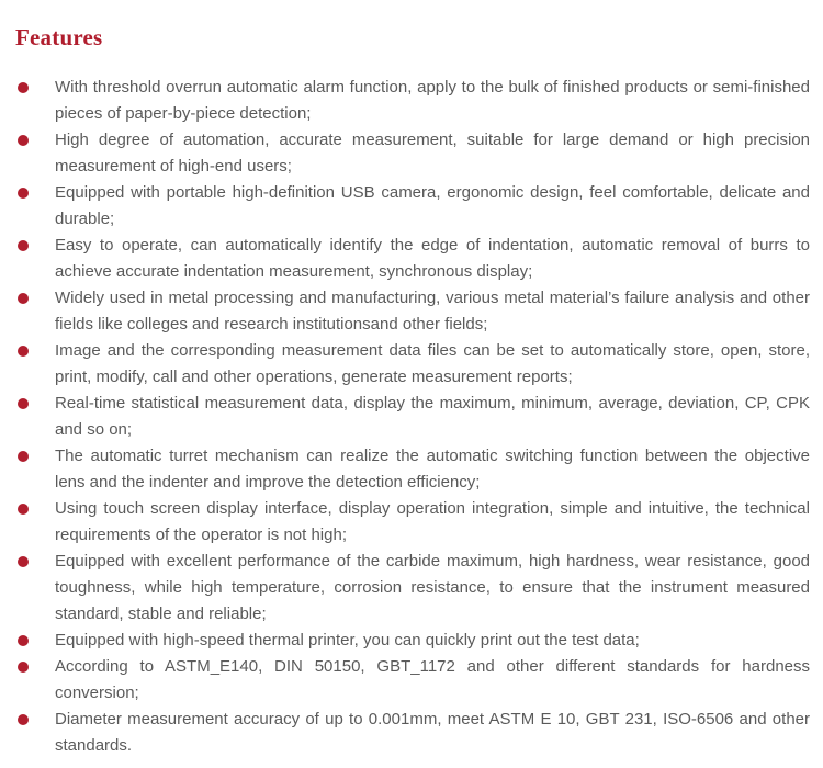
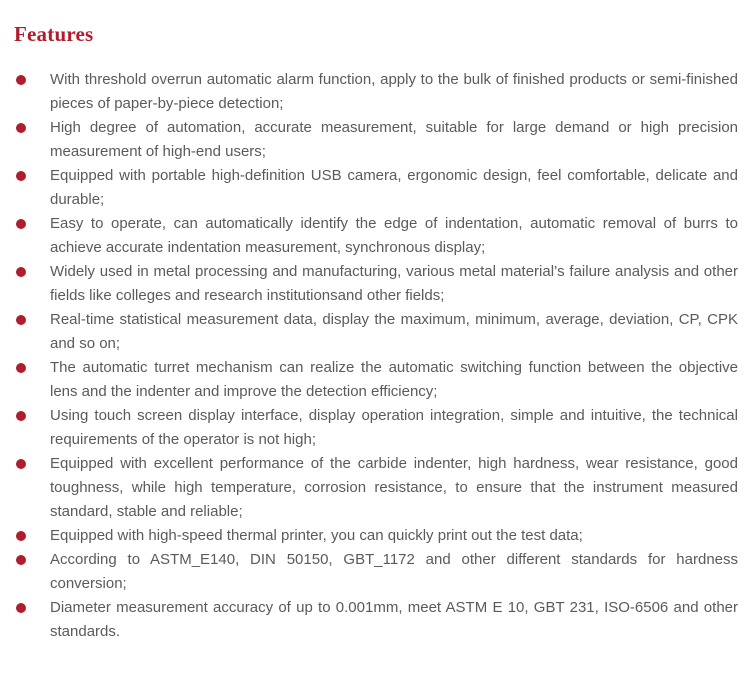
  Features
  With threshold overrun automatic alarm function, apply to the bulk of finished products or semi-finished pieces of paper-by-piece detection;
  High degree of automation, accurate measurement, suitable for large demand or high precision measurement of high-end users;
  Equipped with portable high-definition USB camera, ergonomic design, feel comfortable, delicate and durable;
  Easy to operate, can automatically identify the edge of indentation, automatic removal of burrs to achieve accurate indentation measurement, synchronous display;
  Widely used in metal processing and manufacturing, various metal material’s failure analysis and other fields like colleges and research institutionsand other fields;
- Image and the corresponding measurement data files can be set to automatically store, open, store, print, modify, call and other operations, generate measurement reports;
  Real-time statistical measurement data, display the maximum, minimum, average, deviation, CP, CPK and so on;
  The automatic turret mechanism can realize the automatic switching function between the objective lens and the indenter and improve the detection efficiency;
  Using touch screen display interface, display operation integration, simple and intuitive, the technical requirements of the operator is not high;
- Equipped with excellent performance of the carbide maximum, high hardness, wear resistance, good toughness, while high temperature, corrosion resistance, to ensure that the instrument measured standard, stable and reliable;
+ Equipped with excellent performance of the carbide indenter, high hardness, wear resistance, good toughness, while high temperature, corrosion resistance, to ensure that the instrument measured standard, stable and reliable;
  Equipped with high-speed thermal printer, you can quickly print out the test data;
  According to ASTM_E140, DIN 50150, GBT_1172 and other different standards for hardness conversion;
  Diameter measurement accuracy of up to 0.001mm, meet ASTM E 10, GBT 231, ISO-6506 and other standards.
